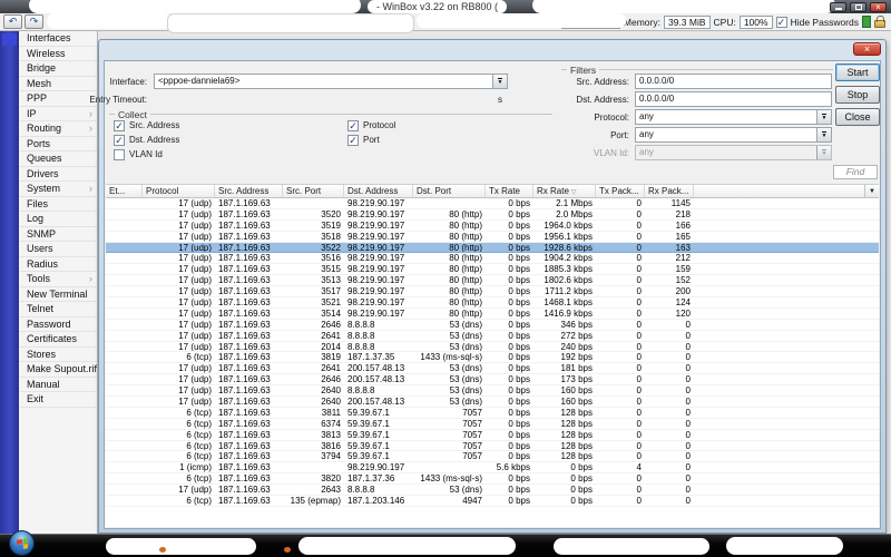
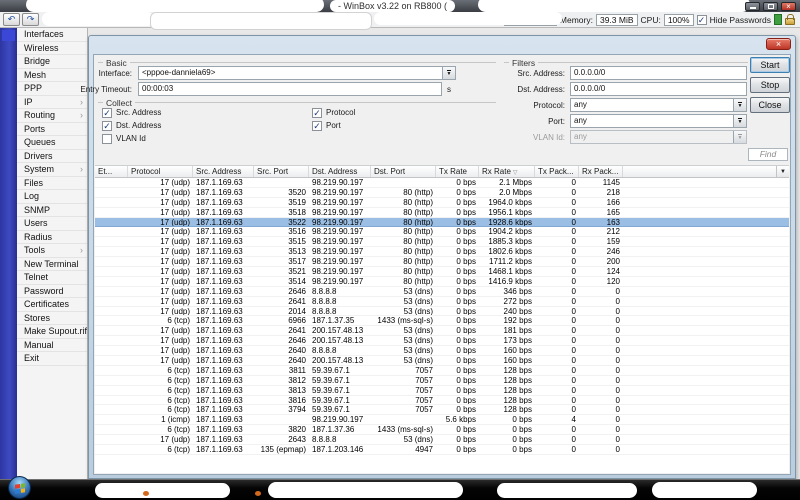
  - WinBox v3.22 on RB800 (
  ×
  ↶
  ↷
  Memory:
  39.3 MiB
  CPU:
  100%
  ✓
  Hide Passwords
  Interfaces
  Wireless
  Bridge
  Mesh
  PPP
  IP
  ›
  Routing
  ›
  Ports
  Queues
  Drivers
  System
  ›
  Files
  Log
  SNMP
  Users
  Radius
  Tools
  ›
  New Terminal
  Telnet
  Password
  Certificates
  Stores
  Make Supout.rif
  Manual
  Exit
  ×
+ Basic
  Collect
  Filters
  Interface:
  <pppoe-danniela69>
  Entry Timeout:
+ 00:00:03
  s
  Start
  Stop
  Close
  Find
  Et...
  Protocol
  Src. Address
  Src. Port
  Dst. Address
  Dst. Port
  Tx Rate
  Rx Rate
  Tx Pack...
  Rx Pack...
  17 (udp)
  187.1.169.63
  98.219.90.197
  0 bps
  2.1 Mbps
  0
  1145
  17 (udp)
  187.1.169.63
  3520
  98.219.90.197
  80 (http)
  0 bps
  2.0 Mbps
  0
  218
  17 (udp)
  187.1.169.63
  3519
  98.219.90.197
  80 (http)
  0 bps
  1964.0 kbps
  0
  166
  17 (udp)
  187.1.169.63
  3518
  98.219.90.197
  80 (http)
  0 bps
  1956.1 kbps
  0
  165
  17 (udp)
  187.1.169.63
  3522
  98.219.90.197
  80 (http)
  0 bps
  1928.6 kbps
  0
  163
  17 (udp)
  187.1.169.63
  3516
  98.219.90.197
  80 (http)
  0 bps
  1904.2 kbps
  0
  212
  17 (udp)
  187.1.169.63
  3515
  98.219.90.197
  80 (http)
  0 bps
  1885.3 kbps
  0
  159
  17 (udp)
  187.1.169.63
  3513
  98.219.90.197
  80 (http)
  0 bps
  1802.6 kbps
  0
- 152
+ 246
  17 (udp)
  187.1.169.63
  3517
  98.219.90.197
  80 (http)
  0 bps
  1711.2 kbps
  0
  200
  17 (udp)
  187.1.169.63
  3521
  98.219.90.197
  80 (http)
  0 bps
  1468.1 kbps
  0
  124
  17 (udp)
  187.1.169.63
  3514
  98.219.90.197
  80 (http)
  0 bps
  1416.9 kbps
  0
  120
  17 (udp)
  187.1.169.63
  2646
  8.8.8.8
  53 (dns)
  0 bps
  346 bps
  0
  0
  17 (udp)
  187.1.169.63
  2641
  8.8.8.8
  53 (dns)
  0 bps
  272 bps
  0
  0
  17 (udp)
  187.1.169.63
  2014
  8.8.8.8
  53 (dns)
  0 bps
  240 bps
  0
  0
  6 (tcp)
  187.1.169.63
- 3819
+ 6966
  187.1.37.35
  1433 (ms-sql-s)
  0 bps
  192 bps
  0
  0
  17 (udp)
  187.1.169.63
  2641
  200.157.48.13
  53 (dns)
  0 bps
  181 bps
  0
  0
  17 (udp)
  187.1.169.63
  2646
  200.157.48.13
  53 (dns)
  0 bps
  173 bps
  0
  0
  17 (udp)
  187.1.169.63
  2640
  8.8.8.8
  53 (dns)
  0 bps
  160 bps
  0
  0
  17 (udp)
  187.1.169.63
  2640
  200.157.48.13
  53 (dns)
  0 bps
  160 bps
  0
  0
  6 (tcp)
  187.1.169.63
  3811
  59.39.67.1
  7057
  0 bps
  128 bps
  0
  0
  6 (tcp)
  187.1.169.63
- 6374
+ 3812
  59.39.67.1
  7057
  0 bps
  128 bps
  0
  0
  6 (tcp)
  187.1.169.63
  3813
  59.39.67.1
  7057
  0 bps
  128 bps
  0
  0
  6 (tcp)
  187.1.169.63
  3816
  59.39.67.1
  7057
  0 bps
  128 bps
  0
  0
  6 (tcp)
  187.1.169.63
  3794
  59.39.67.1
  7057
  0 bps
  128 bps
  0
  0
  1 (icmp)
  187.1.169.63
  98.219.90.197
  5.6 kbps
  0 bps
  4
  0
  6 (tcp)
  187.1.169.63
  3820
  187.1.37.36
  1433 (ms-sql-s)
  0 bps
  0 bps
  0
  0
  17 (udp)
  187.1.169.63
  2643
  8.8.8.8
  53 (dns)
  0 bps
  0 bps
  0
  0
  6 (tcp)
  187.1.169.63
  135 (epmap)
  187.1.203.146
  4947
  0 bps
  0 bps
  0
  0
  ✓
  Src. Address
  ✓
  Dst. Address
  VLAN Id
  ✓
  Protocol
  ✓
  Port
  Src. Address:
  0.0.0.0/0
  Dst. Address:
  0.0.0.0/0
  Protocol:
  any
  Port:
  any
  VLAN Id:
  any
